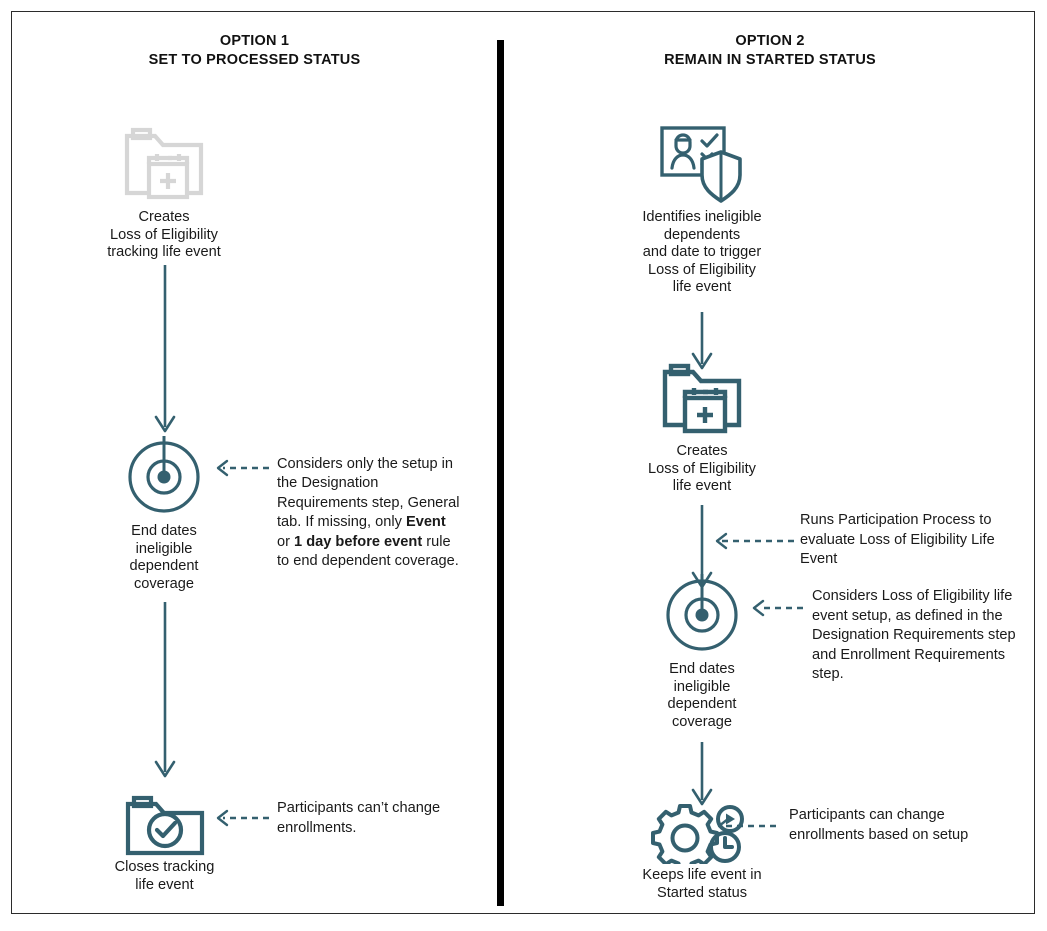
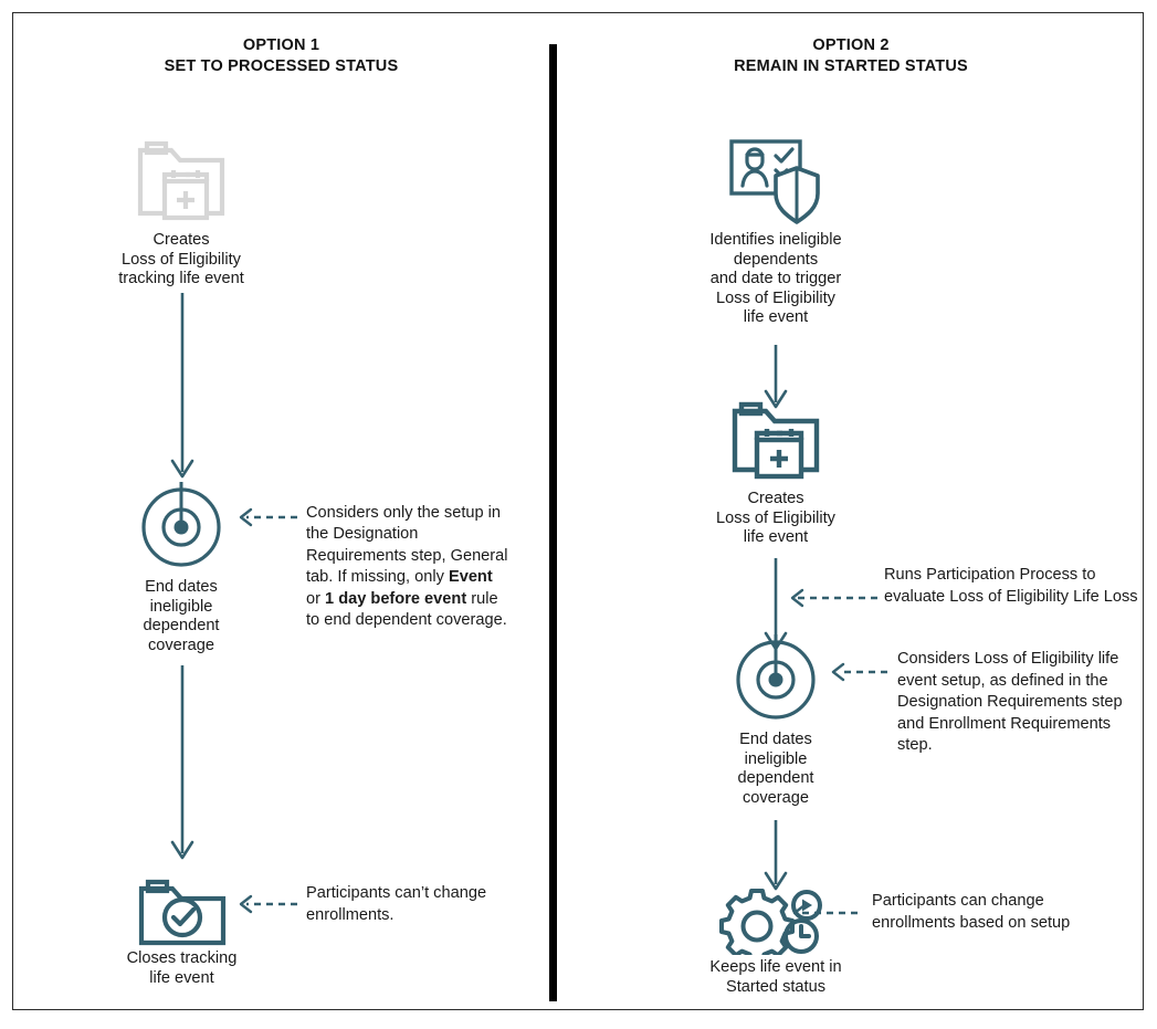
  OPTION 1
  SET TO PROCESSED STATUS
  Creates
  Loss of Eligibility
  tracking life event
  End dates
  ineligible
  dependent
  coverage
  Considers only the setup in the Designation Requirements step, General tab. If missing, only Event or 1 day before event rule to end dependent coverage.
  Closes tracking
  life event
  Participants can’t change enrollments.
  OPTION 2
  REMAIN IN STARTED STATUS
  Identifies ineligible
  dependents
  and date to trigger
  Loss of Eligibility
  life event
  Creates
  Loss of Eligibility
  life event
- Runs Participation Process to evaluate Loss of Eligibility Life Event
+ Runs Participation Process to evaluate Loss of Eligibility Life Loss
  End dates
  ineligible
  dependent
  coverage
  Considers Loss of Eligibility life event setup, as defined in the Designation Requirements step and Enrollment Requirements step.
  Keeps life event in
  Started status
  Participants can change enrollments based on setup
